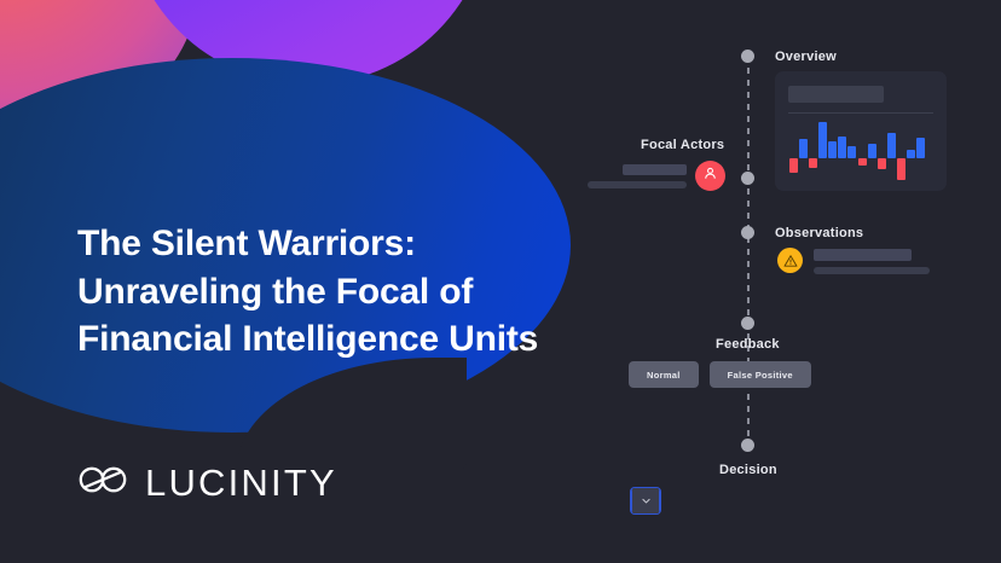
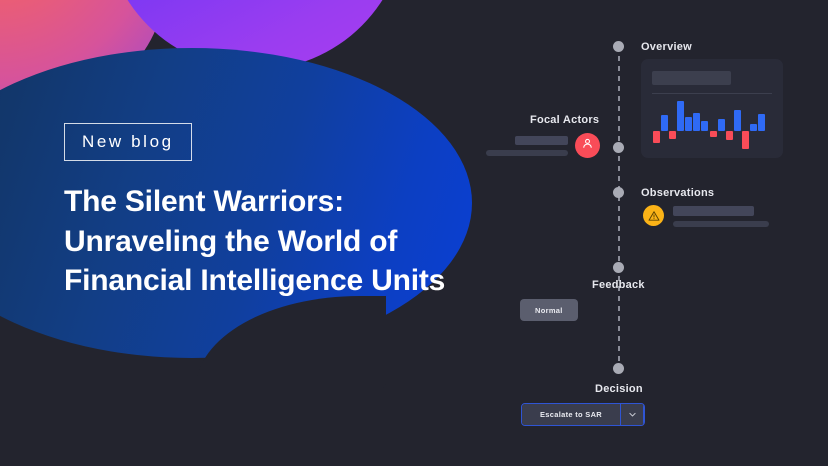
+ New blog
- The Silent Warriors: Unraveling the Focal of Financial Intelligence Units
+ The Silent Warriors: Unraveling the World of Financial Intelligence Units
- LUCINITY
  Overview
  Focal Actors
  Observations
  Feedback
  Normal
- False Positive
  Decision
+ Escalate to SAR
